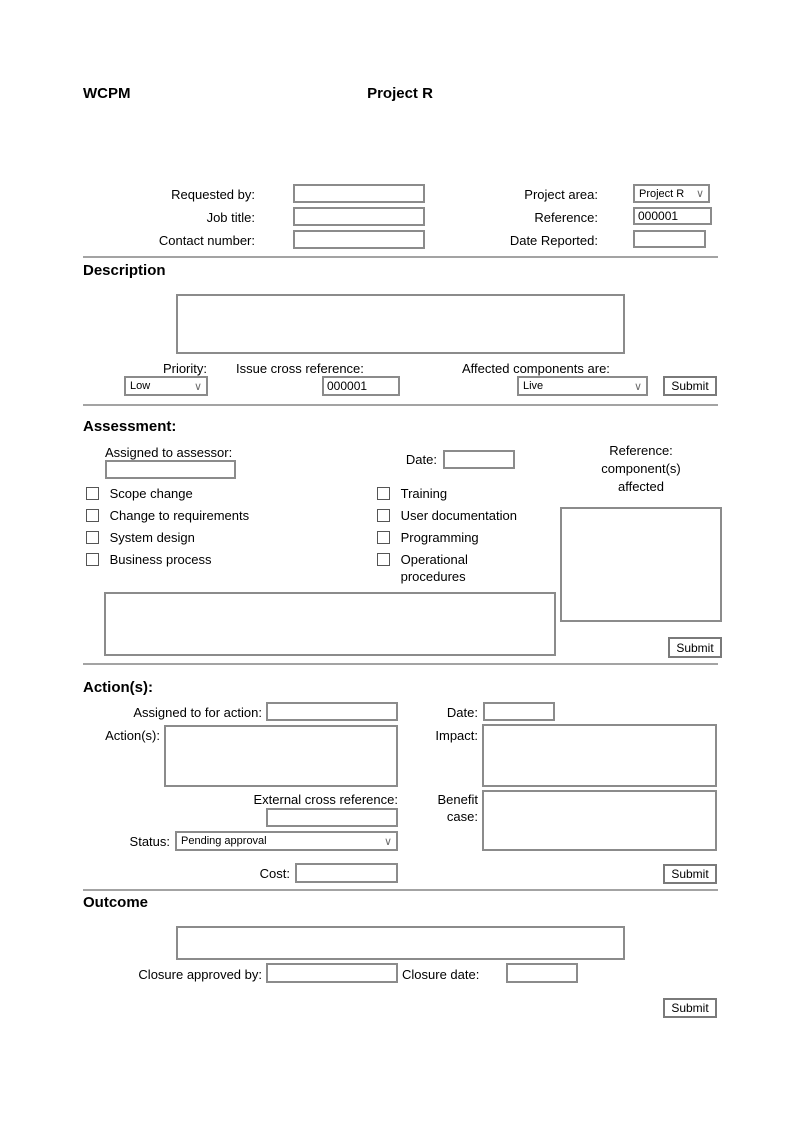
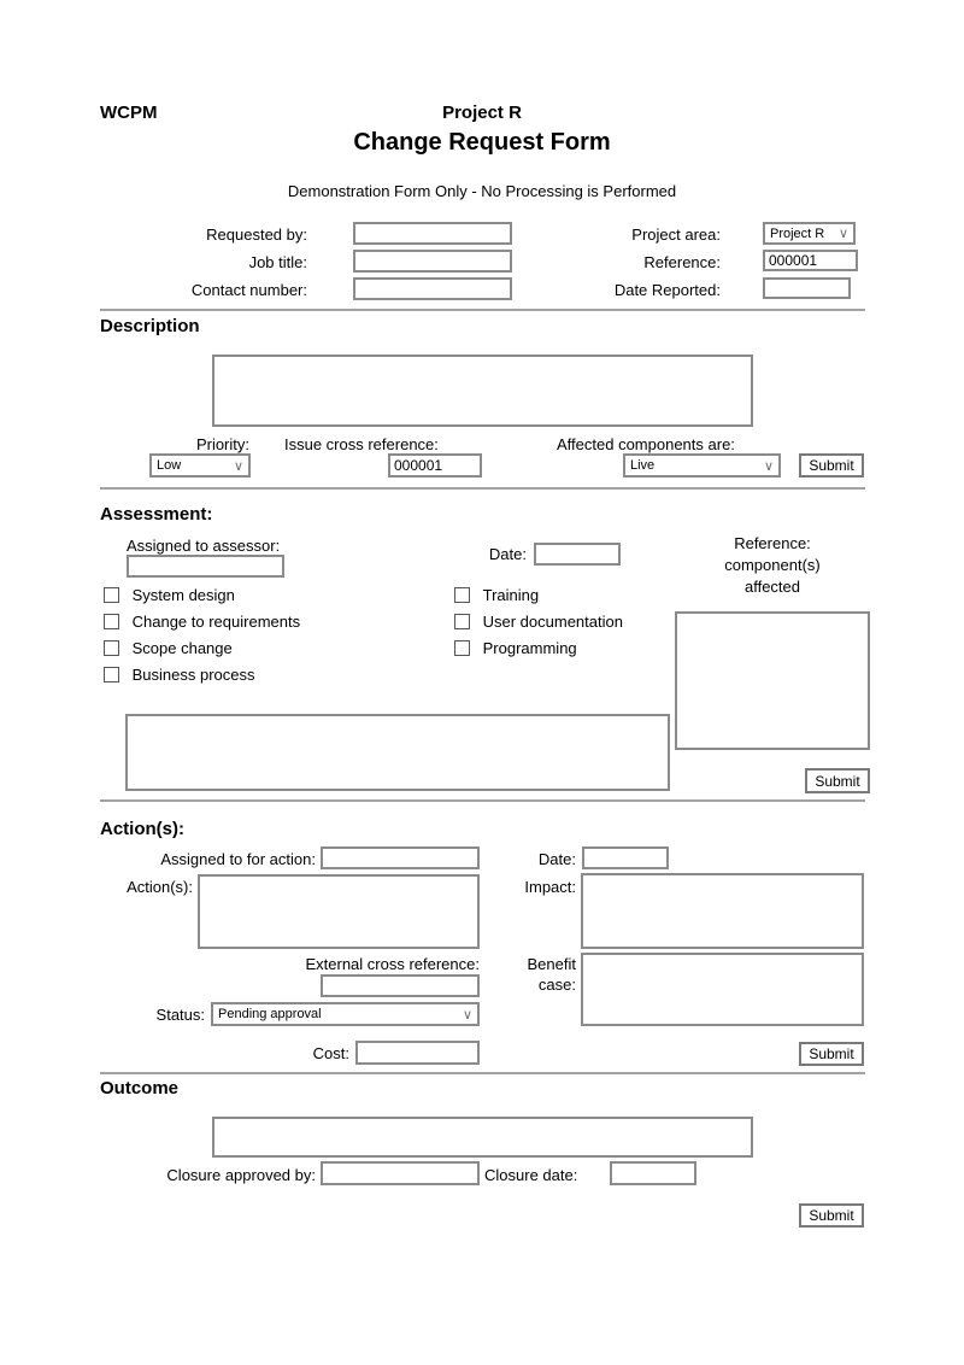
  WCPM
  Project R
+ Change Request Form
+ Demonstration Form Only - No Processing is Performed
  Requested by:
  Project area:
  Project R
  ∨
  Job title:
  Reference:
  000001
  Contact number:
  Date Reported:
  Description
  Priority:
  Low
  ∨
  Issue cross reference:
  000001
  Affected components are:
  Live
  ∨
  Submit
  Assessment:
  Assigned to assessor:
  Date:
  Reference:
  component(s)
  affected
- Scope change
+ System design
  Change to requirements
- System design
+ Scope change
  Business process
  Training
  User documentation
  Programming
- Operational procedures
  Submit
  Action(s):
  Assigned to for action:
  Date:
  Action(s):
  Impact:
  External cross reference:
  Benefit case:
  Status:
  Pending approval
  ∨
  Cost:
  Submit
  Outcome
  Closure approved by:
  Closure date:
  Submit
